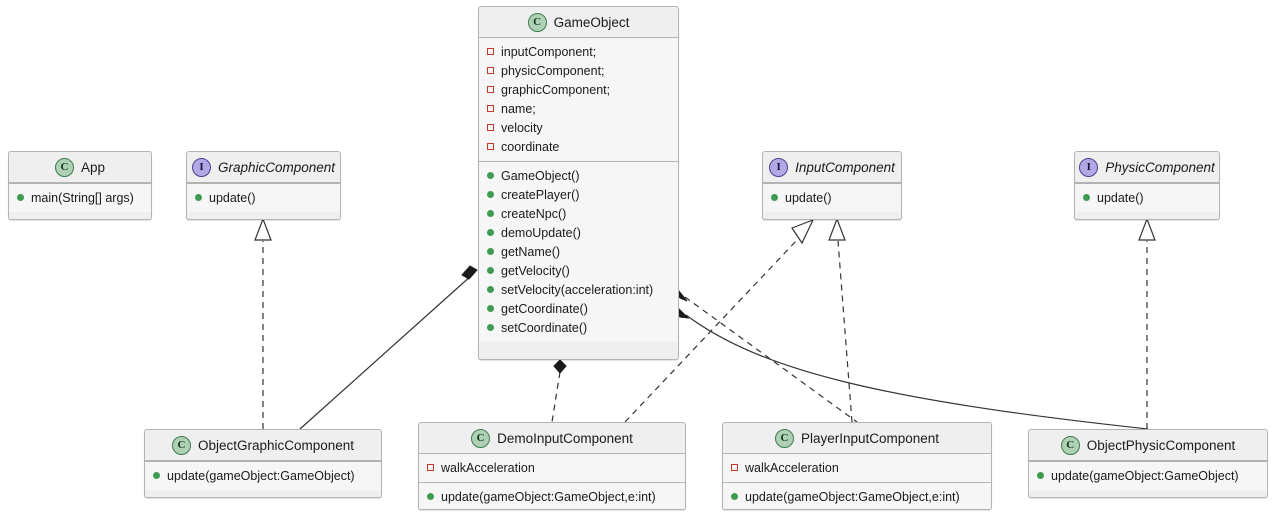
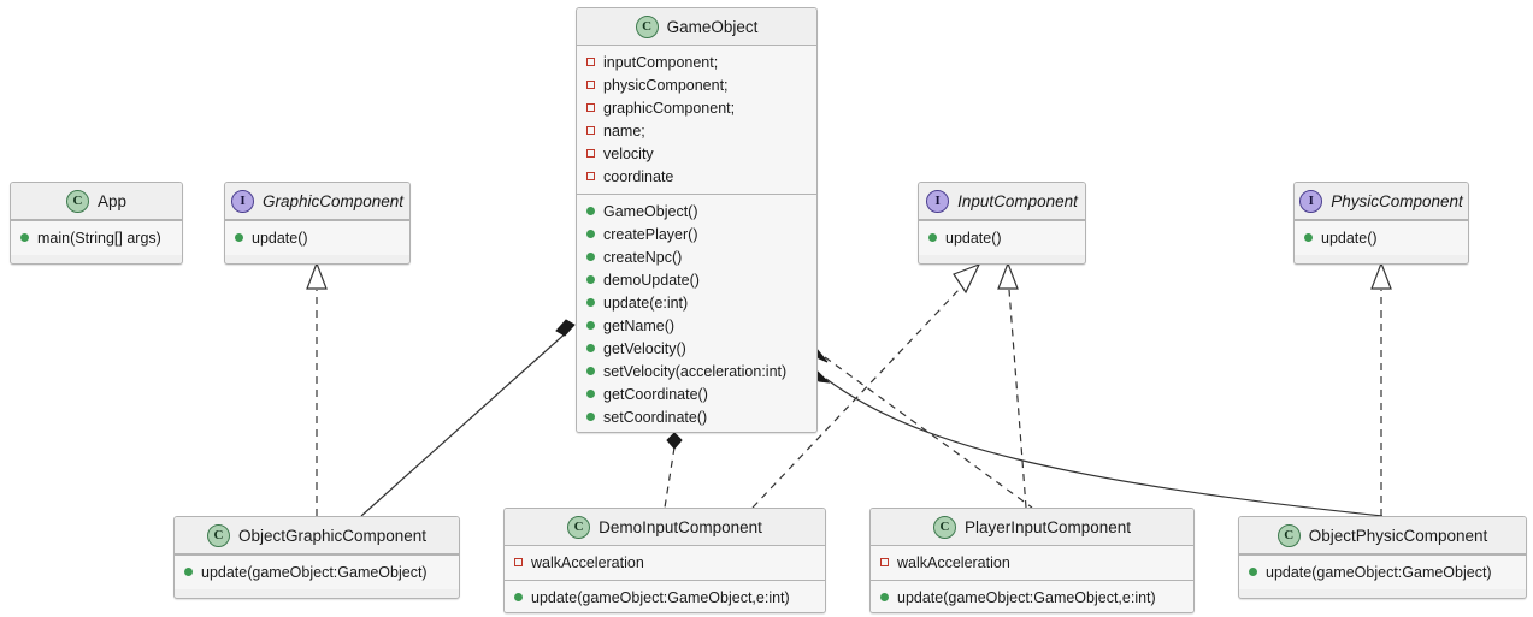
  C
  App
  main(String[] args)
  I
  GraphicComponent
  update()
  C
  GameObject
  inputComponent;
  physicComponent;
  graphicComponent;
  name;
  velocity
  coordinate
  GameObject()
  createPlayer()
  createNpc()
  demoUpdate()
+ update(e:int)
  getName()
  getVelocity()
  setVelocity(acceleration:int)
  getCoordinate()
  setCoordinate()
  I
  InputComponent
  update()
  I
  PhysicComponent
  update()
  C
  ObjectGraphicComponent
  update(gameObject:GameObject)
  C
  DemoInputComponent
  walkAcceleration
  update(gameObject:GameObject,e:int)
  C
  PlayerInputComponent
  walkAcceleration
  update(gameObject:GameObject,e:int)
  C
  ObjectPhysicComponent
  update(gameObject:GameObject)
